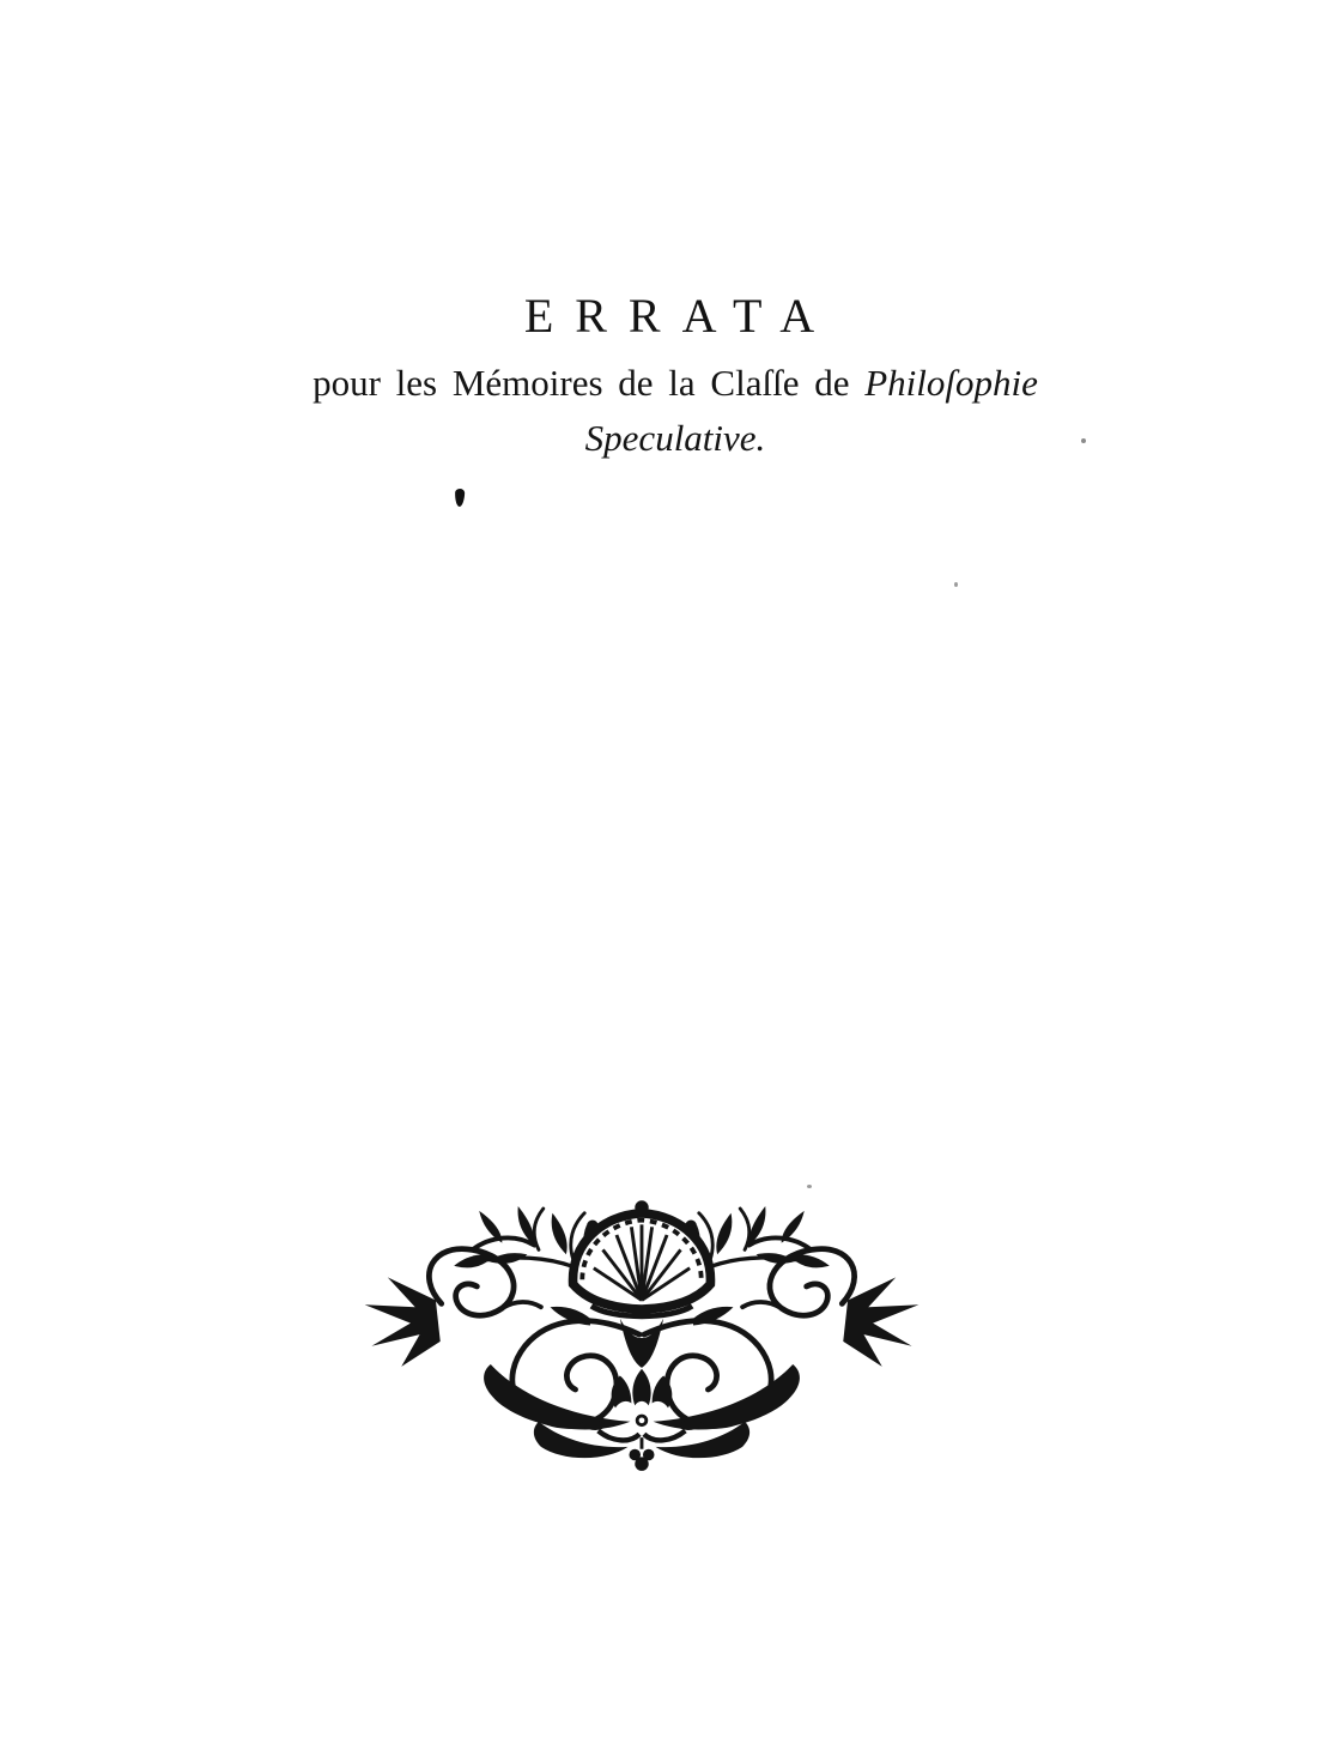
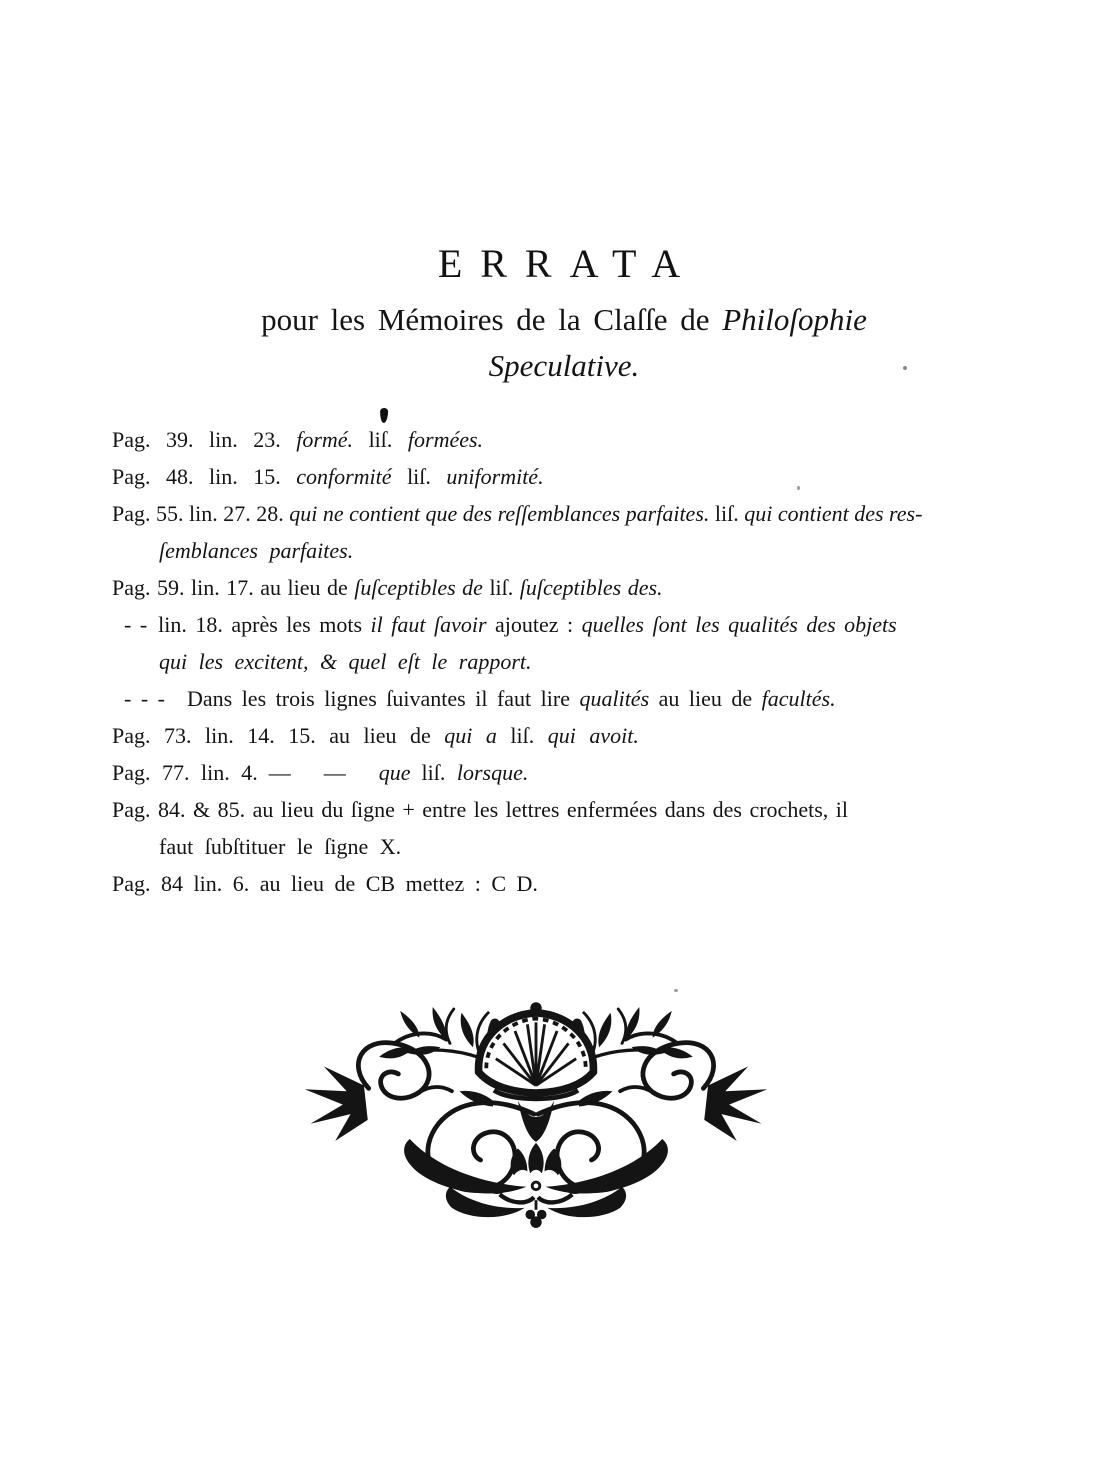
  ERRATA
  pour les Mémoires de la Claſſe de Philoſophie
  Speculative.
+ Pag. 39. lin. 23. formé. liſ. formées.
+ Pag. 48. lin. 15. conformité liſ. uniformité.
+ Pag. 55. lin. 27. 28. qui ne contient que des reſſemblances parfaites. liſ. qui contient des res-
+ ſemblances parfaites.
+ Pag. 59. lin. 17. au lieu de ſuſceptibles de liſ. ſuſceptibles des.
+ - - lin. 18. après les mots il faut ſavoir ajoutez : quelles ſont les qualités des objets
+ qui les excitent, & quel eſt le rapport.
+ - - - Dans les trois lignes ſuivantes il faut lire qualités au lieu de facultés.
+ Pag. 73. lin. 14. 15. au lieu de qui a liſ. qui avoit.
+ Pag. 77. lin. 4. — — que liſ. lorsque.
+ Pag. 84. & 85. au lieu du ſigne + entre les lettres enfermées dans des crochets, il
+ faut ſubſtituer le ſigne X.
+ Pag. 84 lin. 6. au lieu de CB mettez : C D.
